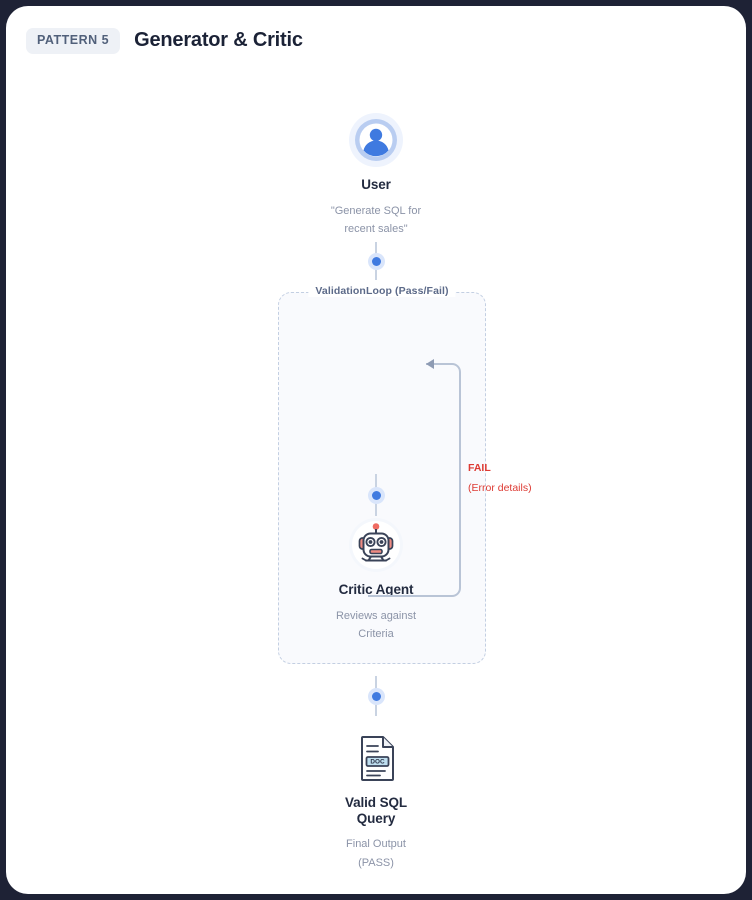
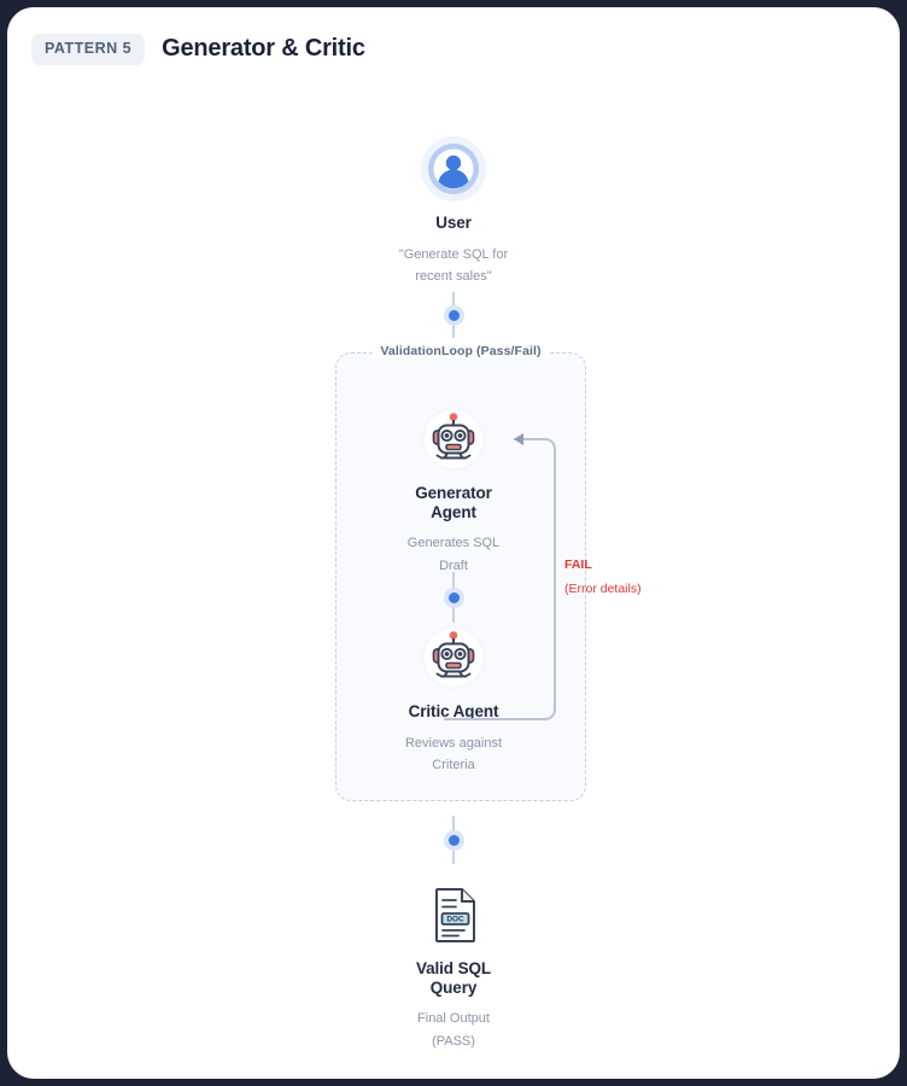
  PATTERN 5
  Generator & Critic
  User
  "Generate SQL for
  recent sales"
  ValidationLoop (Pass/Fail)
+ Generator
+ Agent
+ Generates SQL
+ Draft
  Critic Agent
  Reviews against
  Criteria
  FAIL
  (Error details)
  Valid SQL
  Query
  Final Output
  (PASS)
